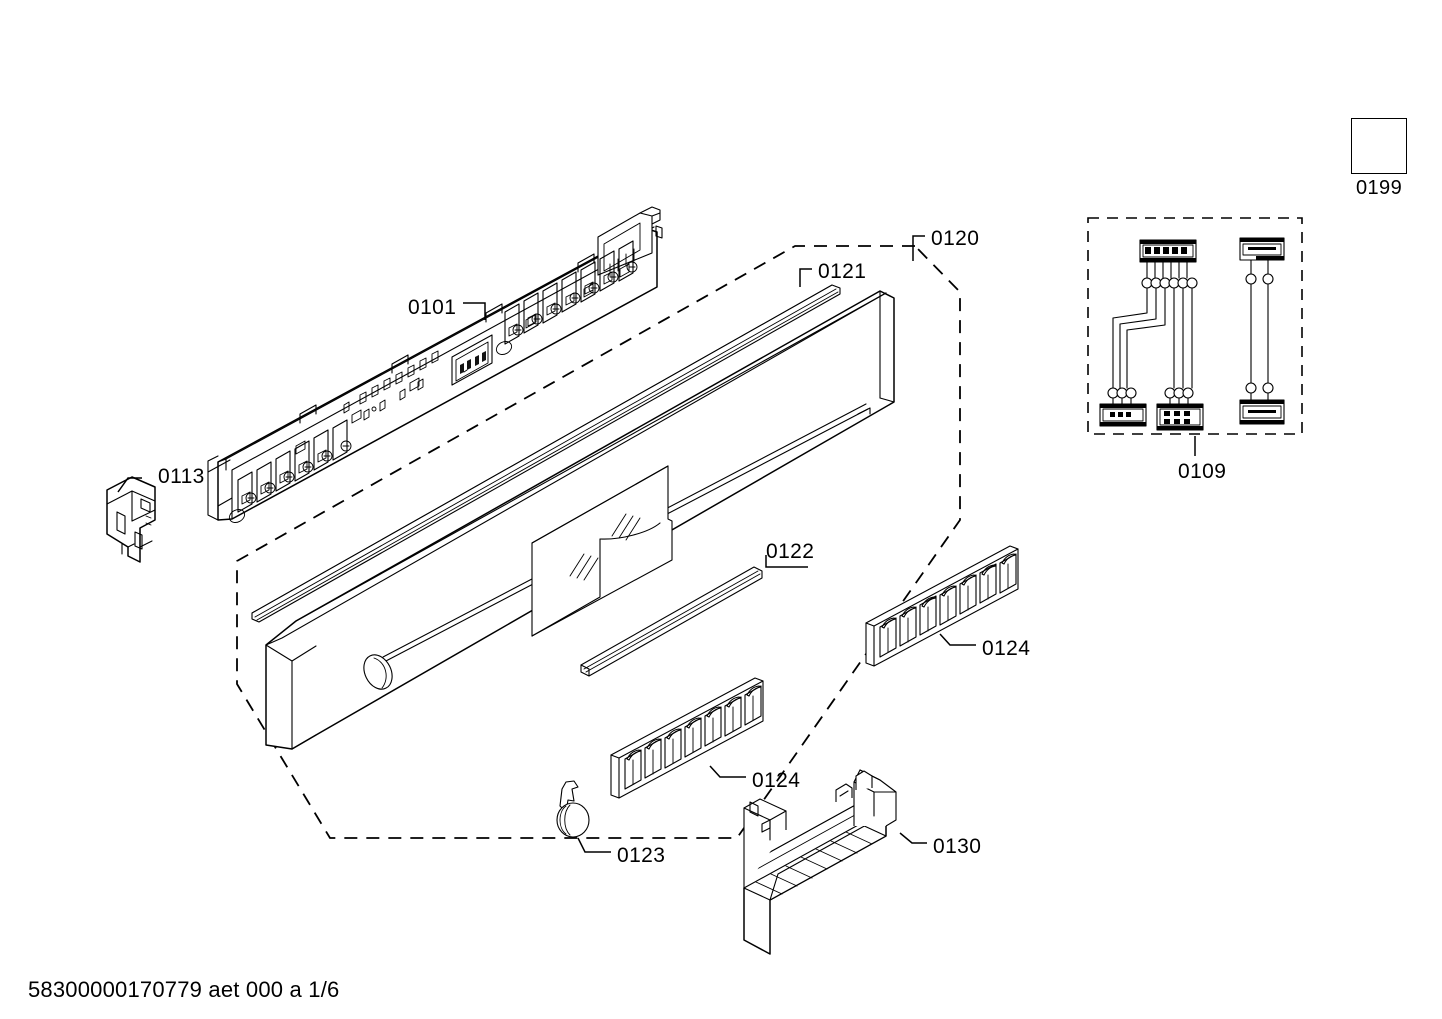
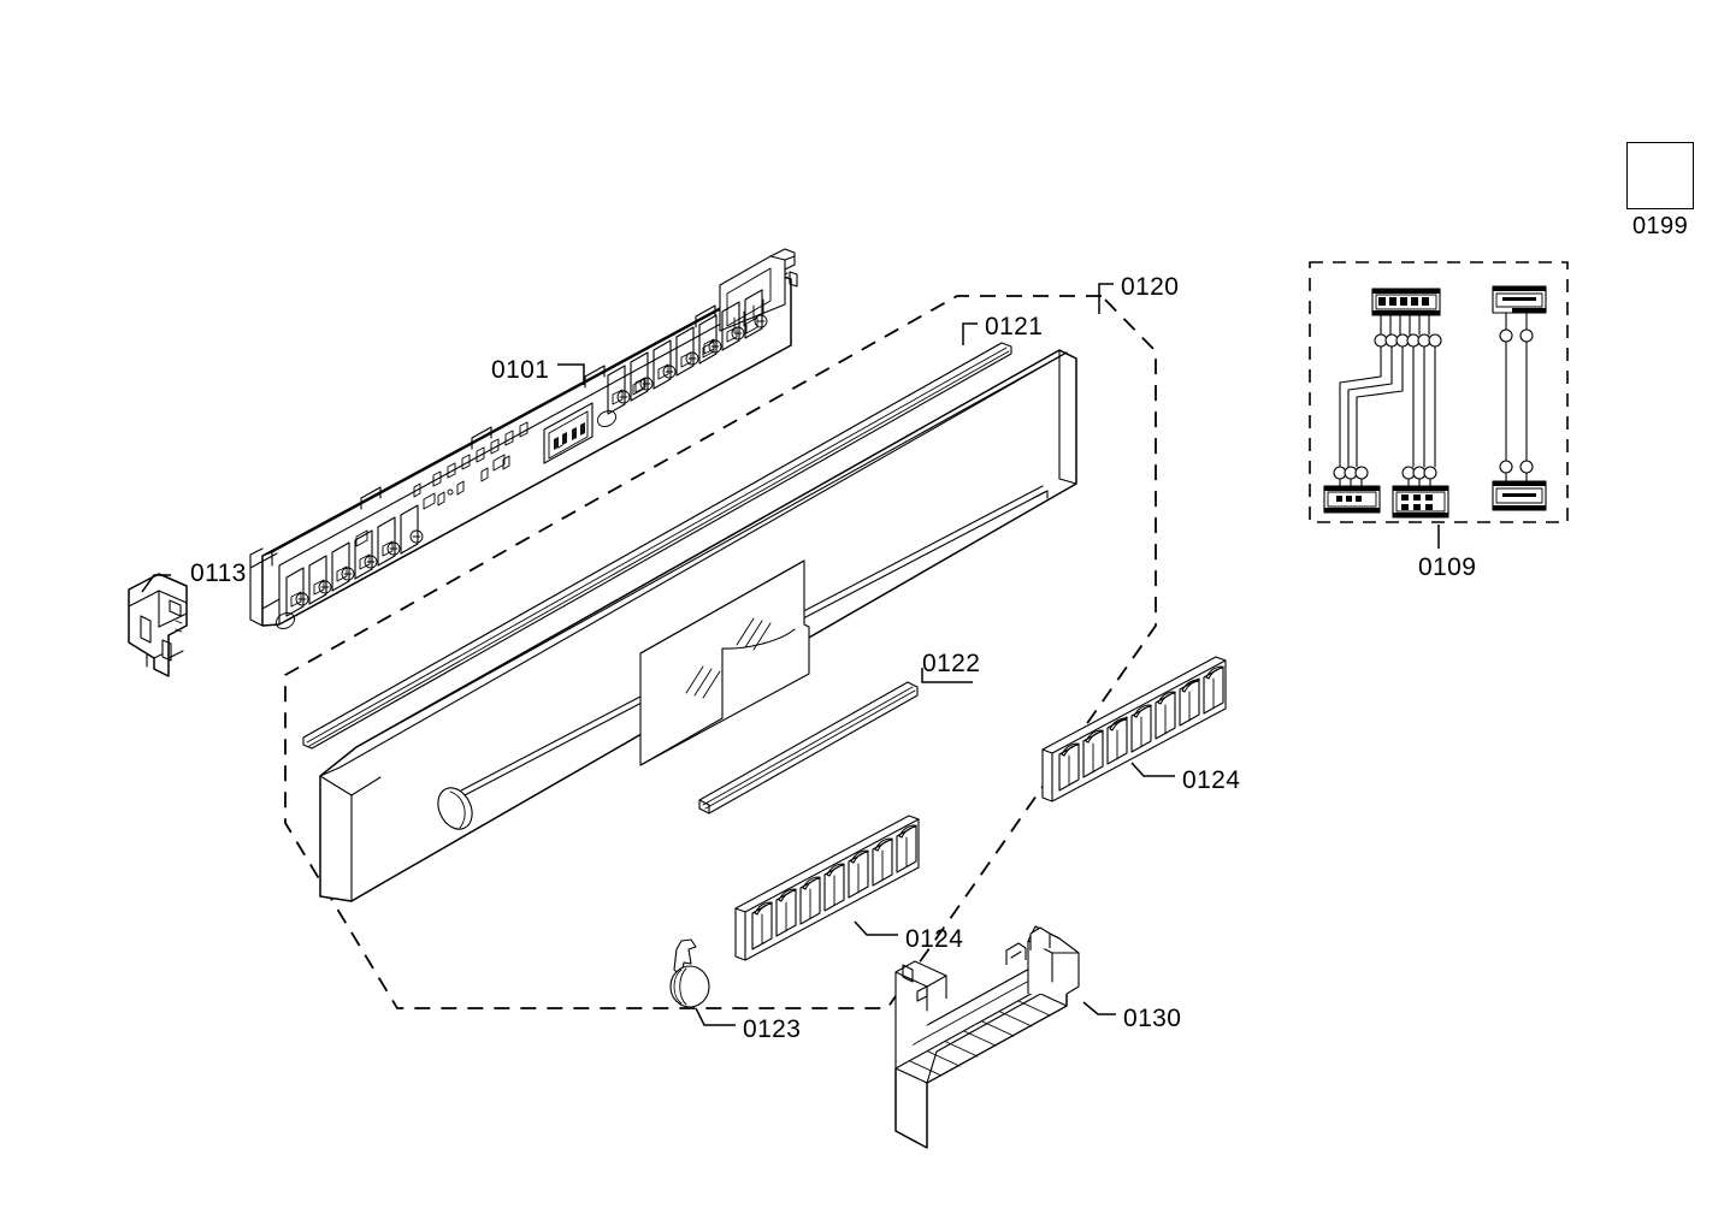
  0199
  0101
  0113
  0120
  0121
  0122
  0109
  0124
  0124
  0123
  0130
- 58300000170779 aet 000 a 1/6
